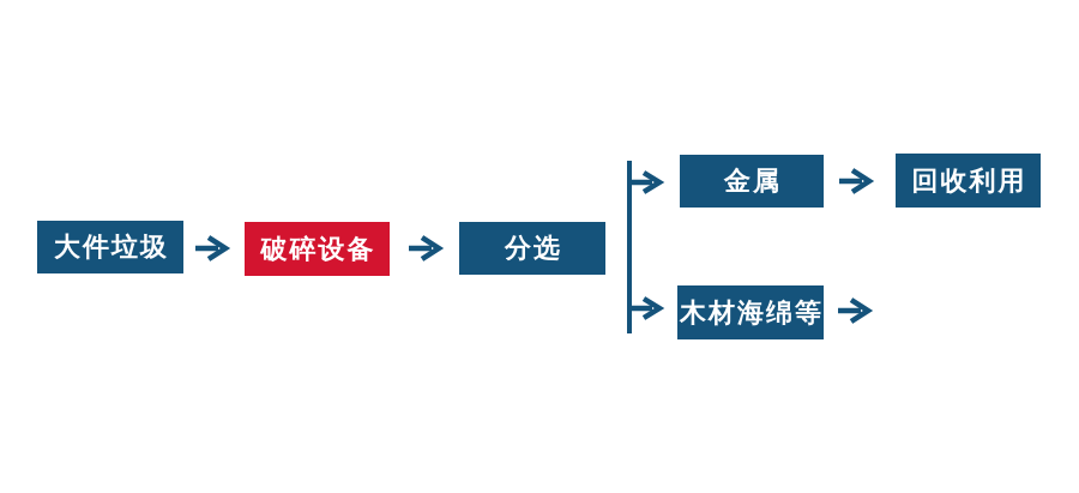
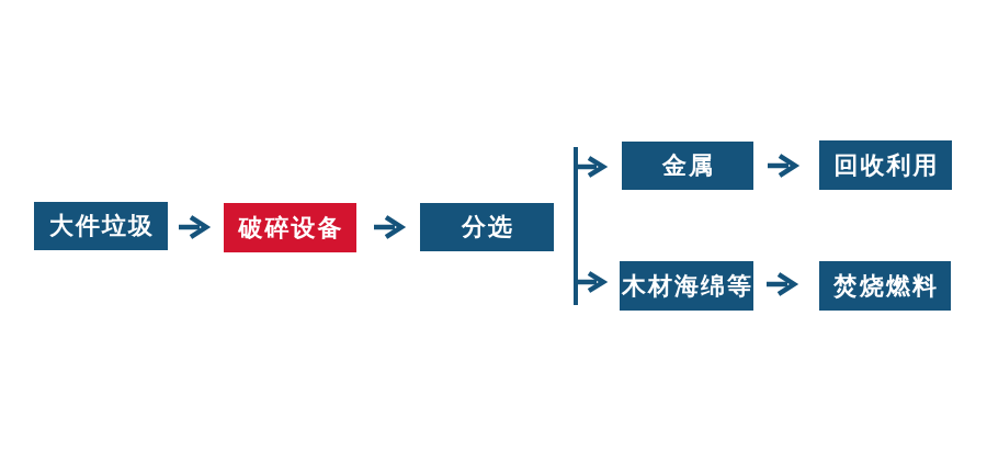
  大件垃圾
  破碎设备
  分选
  金属
  回收利用
  木材海绵等
+ 焚烧燃料
